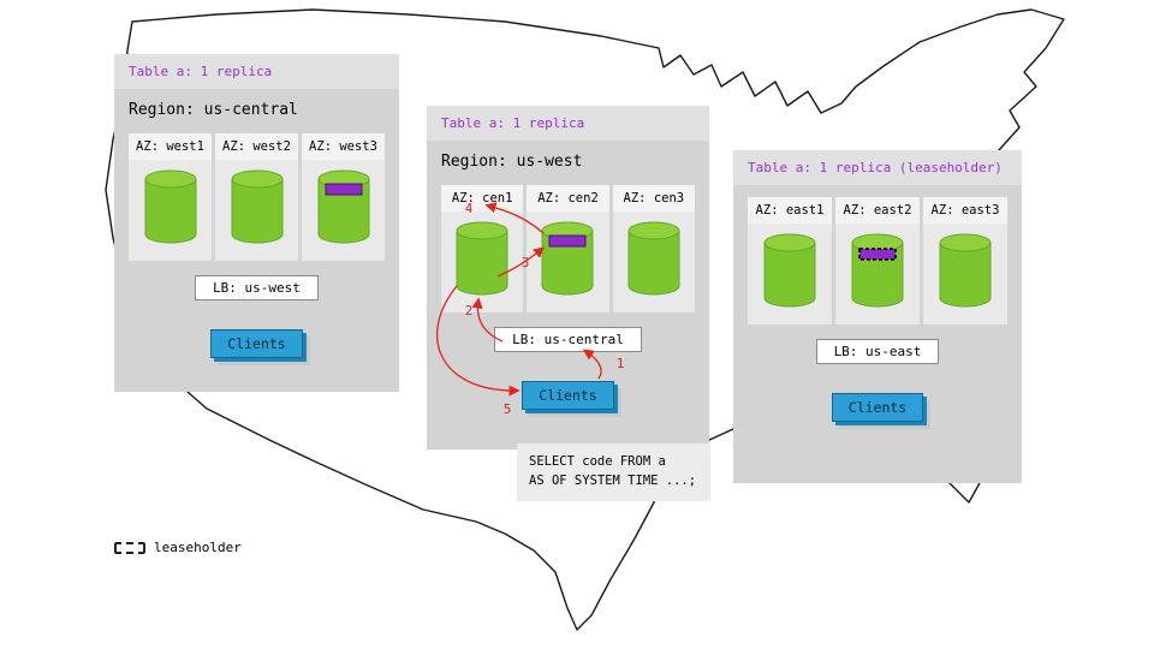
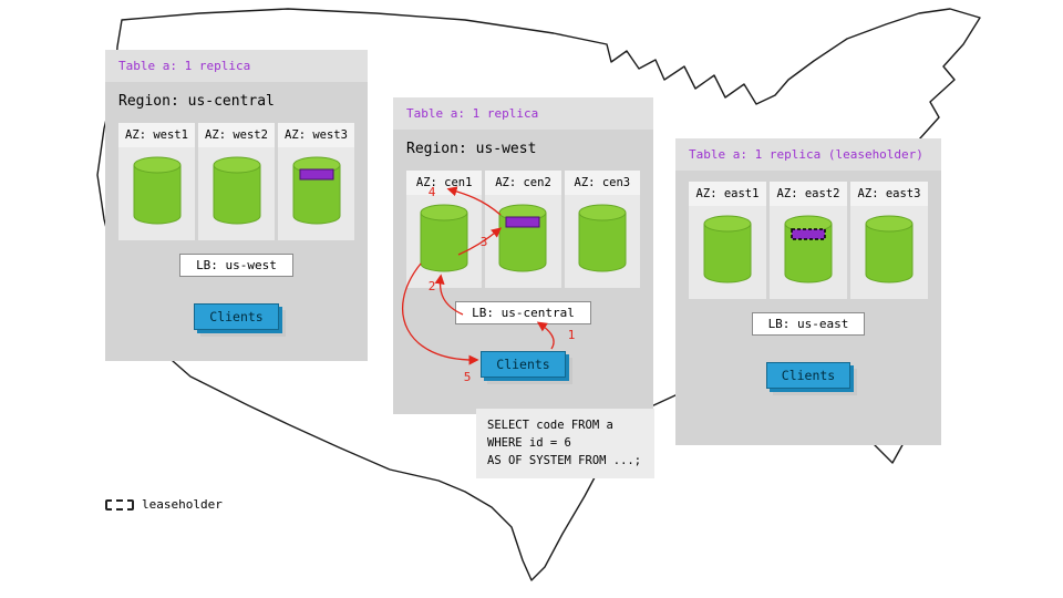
  Table a: 1 replica
  Region: us-central
  AZ: west1
  AZ: west2
  AZ: west3
  LB: us-west
  Clients
  Table a: 1 replica
  Region: us-west
  AZ: cen1
  AZ: cen2
  AZ: cen3
  LB: us-central
  Clients
  Table a: 1 replica (leaseholder)
  AZ: east1
  AZ: east2
  AZ: east3
  LB: us-east
  Clients
  SELECT code FROM a
+ WHERE id = 6
- AS OF SYSTEM TIME ...;
+ AS OF SYSTEM FROM ...;
  leaseholder
  1
  2
  3
  4
  5
